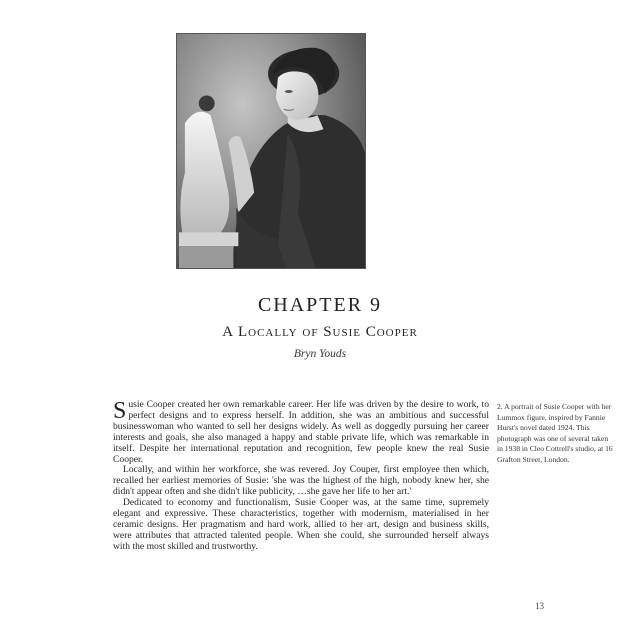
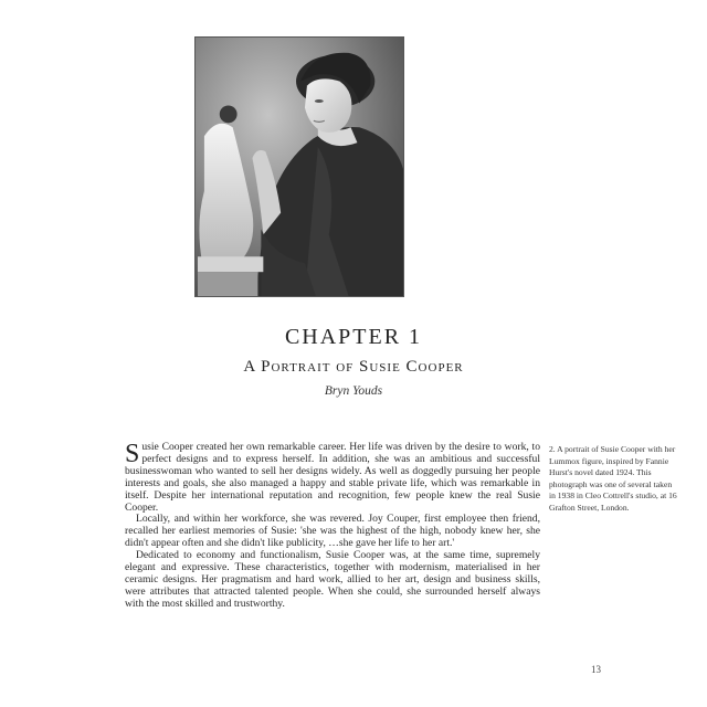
- CHAPTER 9
+ CHAPTER 1
- A Locally of Susie Cooper
+ A Portrait of Susie Cooper
  Bryn Youds
  S
- usie Cooper created her own remarkable career. Her life was driven by the desire to work, to perfect designs and to express herself. In addition, she was an ambitious and successful businesswoman who wanted to sell her designs widely. As well as doggedly pursuing her career interests and goals, she also managed a happy and stable private life, which was remarkable in itself. Despite her international reputation and recognition, few people knew the real Susie Cooper.
+ usie Cooper created her own remarkable career. Her life was driven by the desire to work, to perfect designs and to express herself. In addition, she was an ambitious and successful businesswoman who wanted to sell her designs widely. As well as doggedly pursuing her people interests and goals, she also managed a happy and stable private life, which was remarkable in itself. Despite her international reputation and recognition, few people knew the real Susie Cooper.
- Locally, and within her workforce, she was revered. Joy Couper, first employee then which, recalled her earliest memories of Susie: 'she was the highest of the high, nobody knew her, she didn't appear often and she didn't like publicity, …she gave her life to her art.'
+ Locally, and within her workforce, she was revered. Joy Couper, first employee then friend, recalled her earliest memories of Susie: 'she was the highest of the high, nobody knew her, she didn't appear often and she didn't like publicity, …she gave her life to her art.'
  Dedicated to economy and functionalism, Susie Cooper was, at the same time, supremely elegant and expressive. These characteristics, together with modernism, materialised in her ceramic designs. Her pragmatism and hard work, allied to her art, design and business skills, were attributes that attracted talented people. When she could, she surrounded herself always with the most skilled and trustworthy.
  2. A portrait of Susie Cooper with her Lummox figure, inspired by Fannie Hurst's novel dated 1924. This photograph was one of several taken in 1938 in Cleo Cottrell's studio, at 16 Grafton Street, London.
  13
